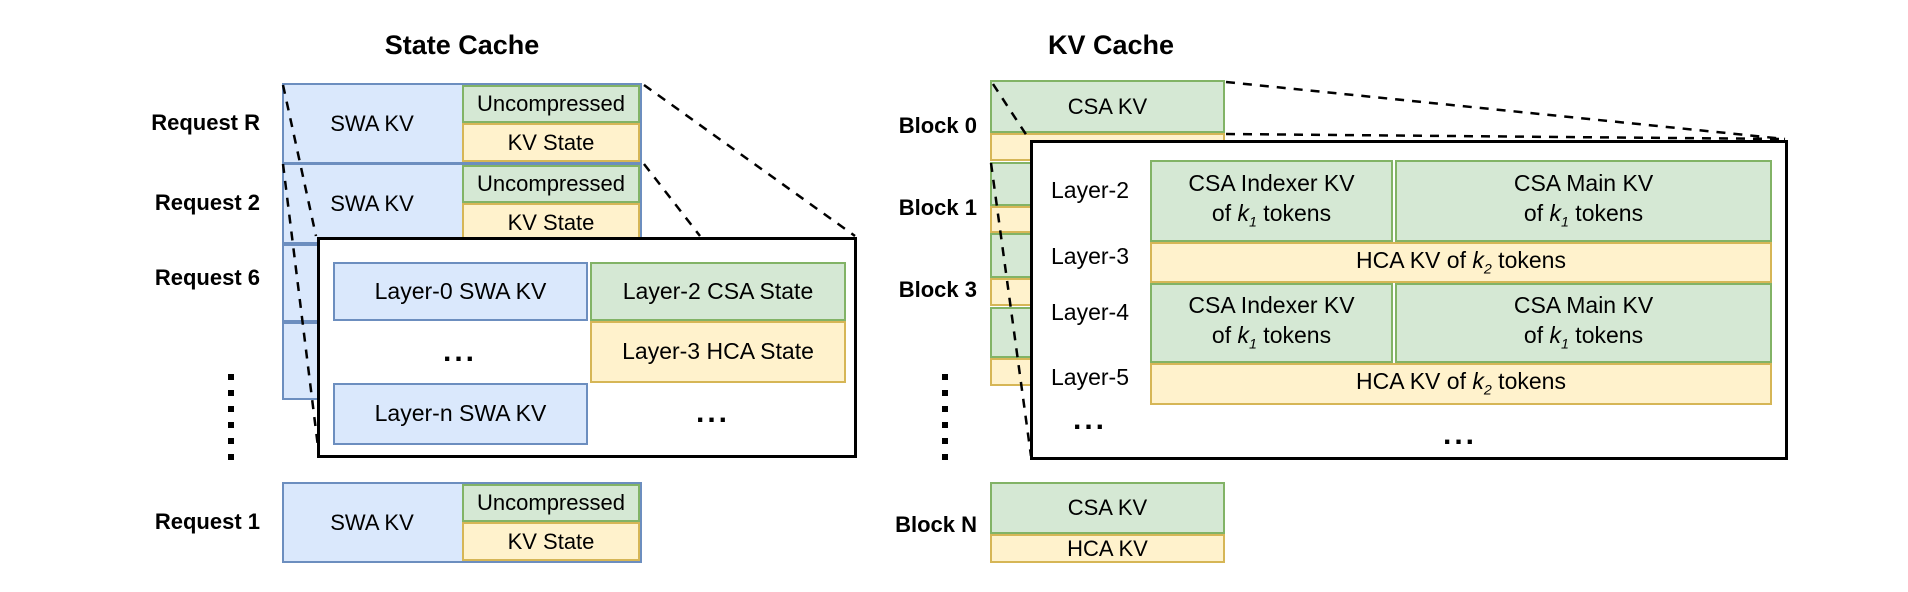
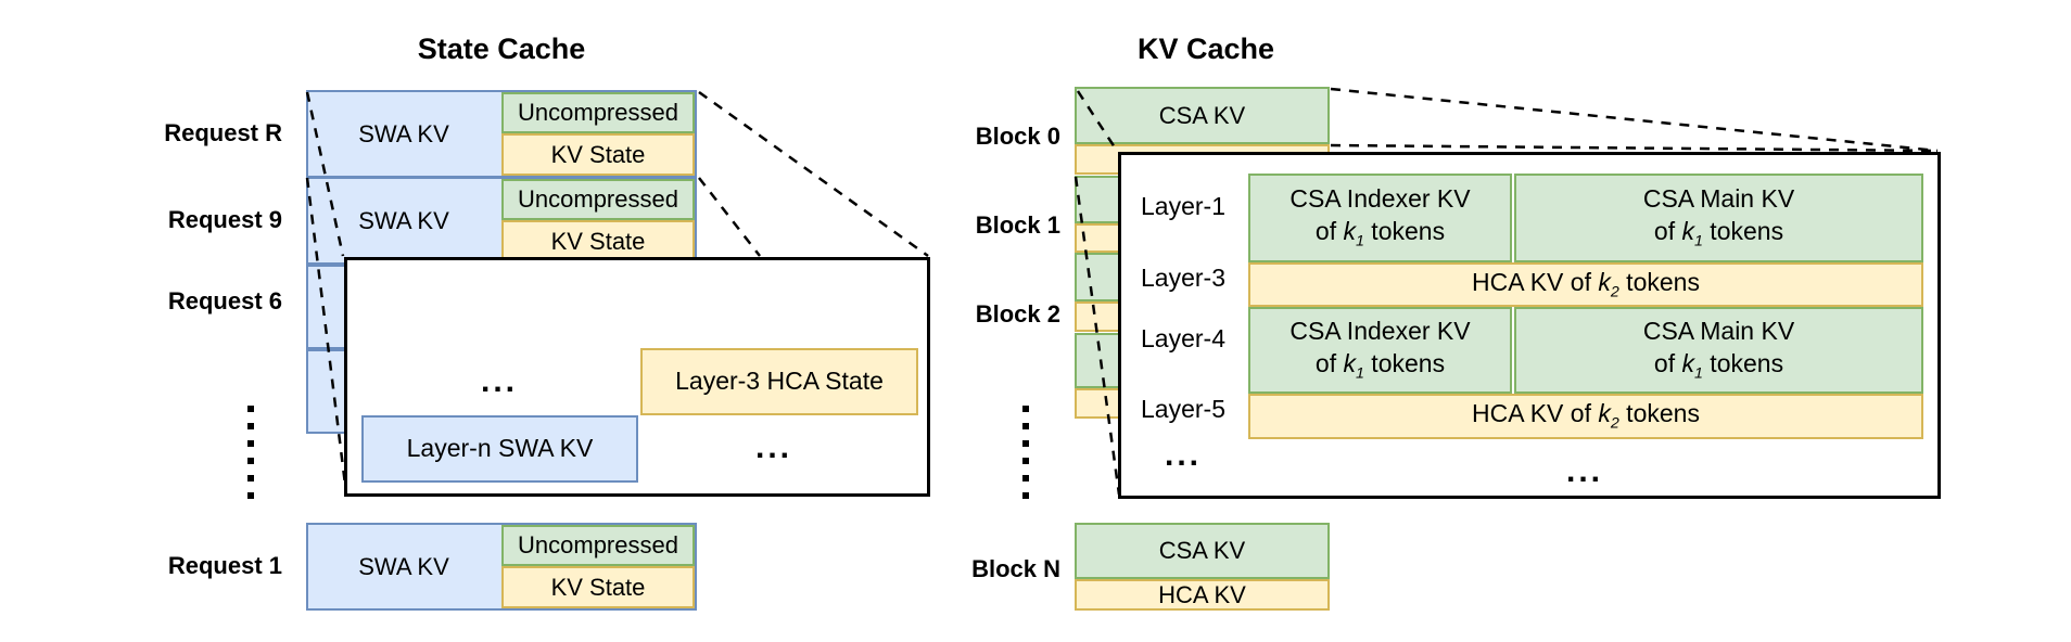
  State Cache
  Request R
- Request 2
+ Request 9
  Request 6
  Request 1
  SWA KV
  Uncompressed
  KV State
  SWA KV
  Uncompressed
  KV State
  SWA KV
  Uncompressed
  KV State
  KV Cache
  Block 0
  Block 1
- Block 3
+ Block 2
  Block N
  CSA KV
  CSA KV
  HCA KV
- Layer-0 SWA KV
- Layer-2 CSA State
  Layer-3 HCA State
  ...
  Layer-n SWA KV
  ...
- Layer-2
+ Layer-1
  Layer-3
  Layer-4
  Layer-5
  ...
  CSA Indexer KV
  of k1 tokens
  CSA Main KV
  of k1 tokens
  HCA KV of k2 tokens
  CSA Indexer KV
  of k1 tokens
  CSA Main KV
  of k1 tokens
  HCA KV of k2 tokens
  ...
